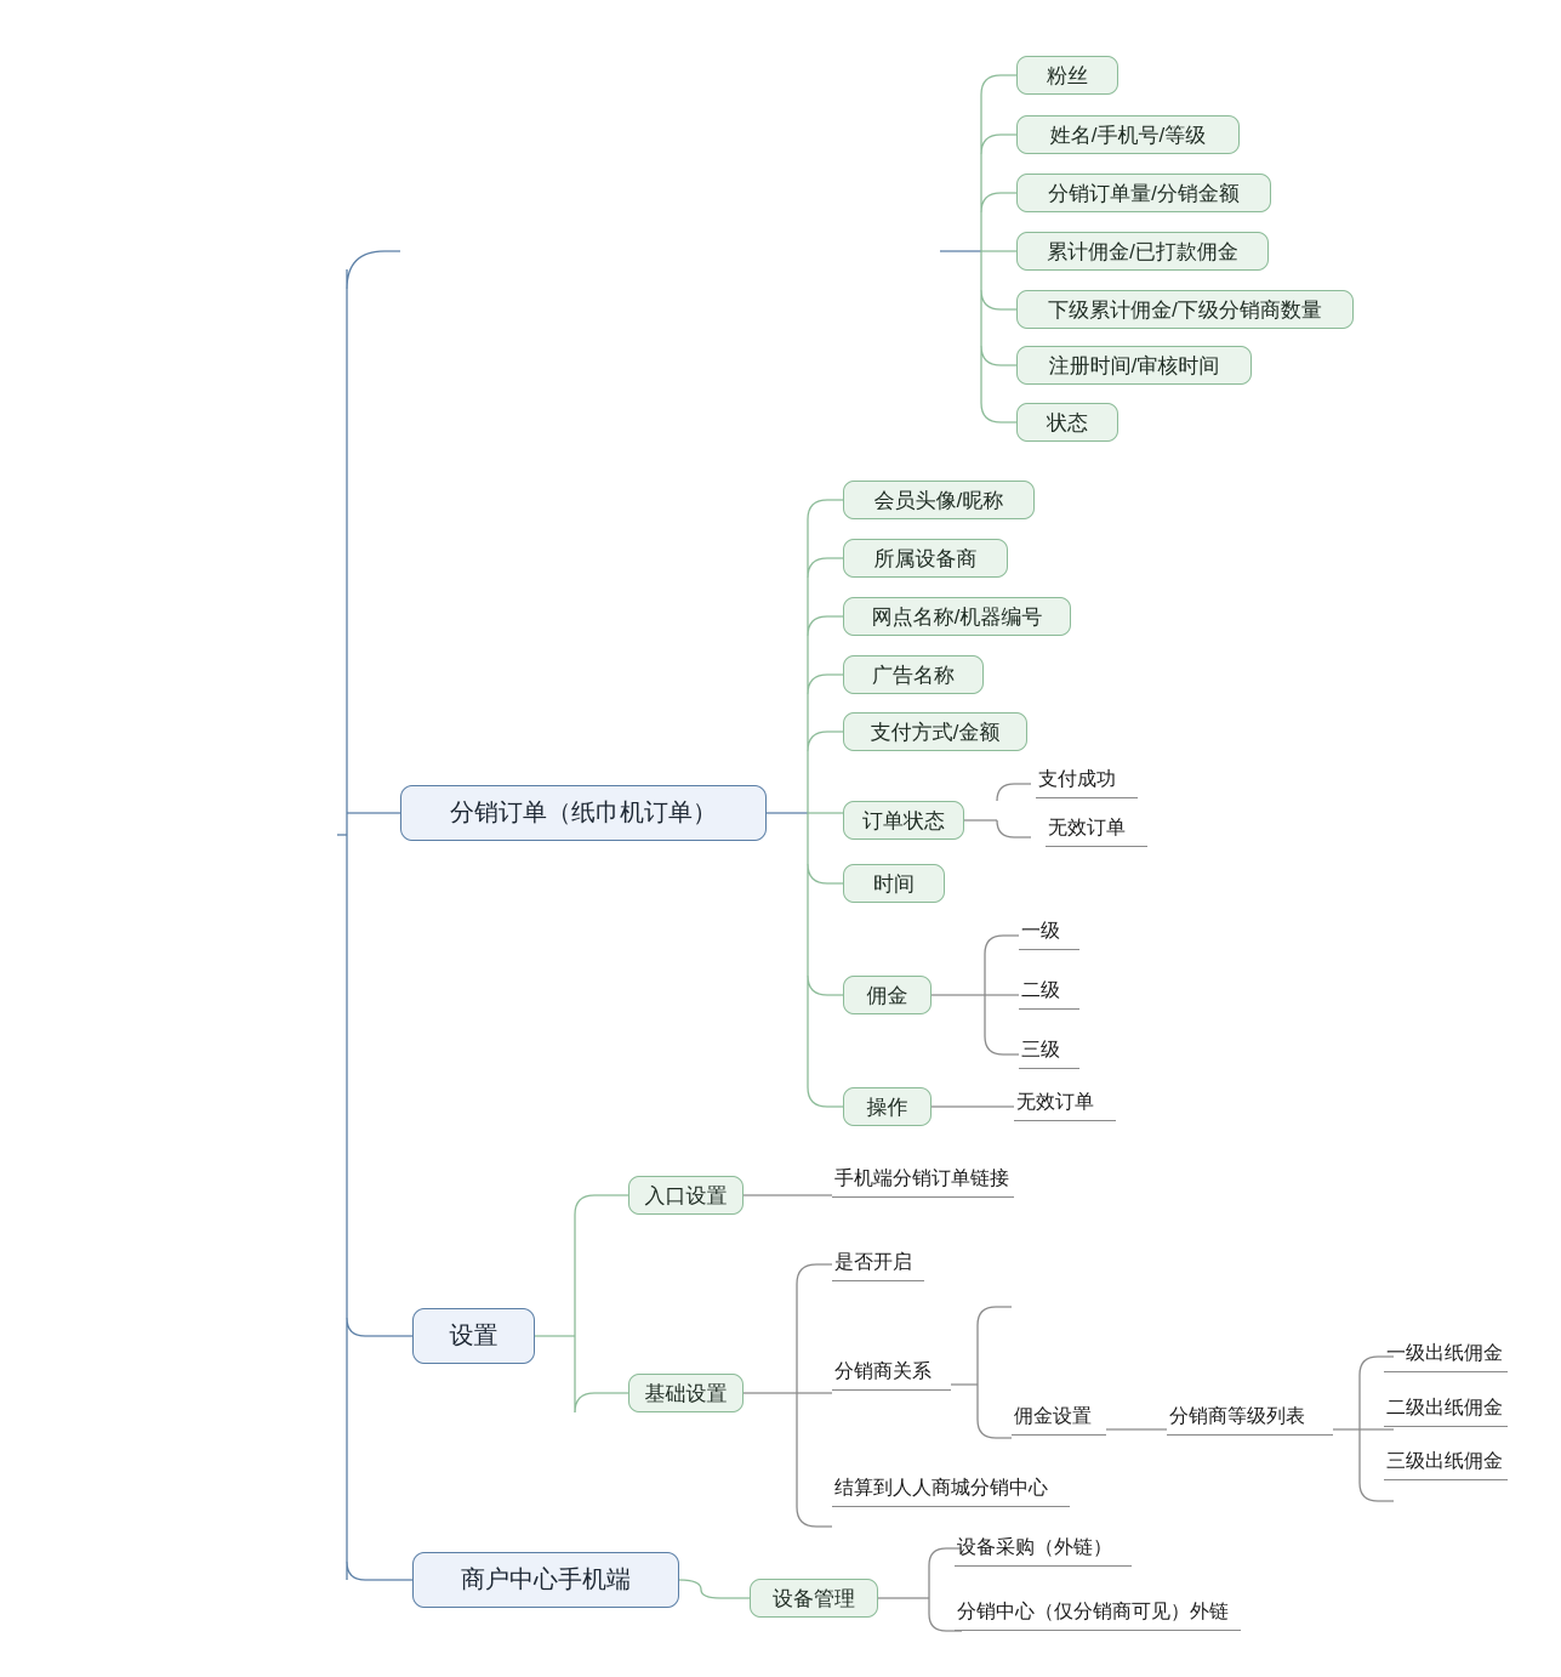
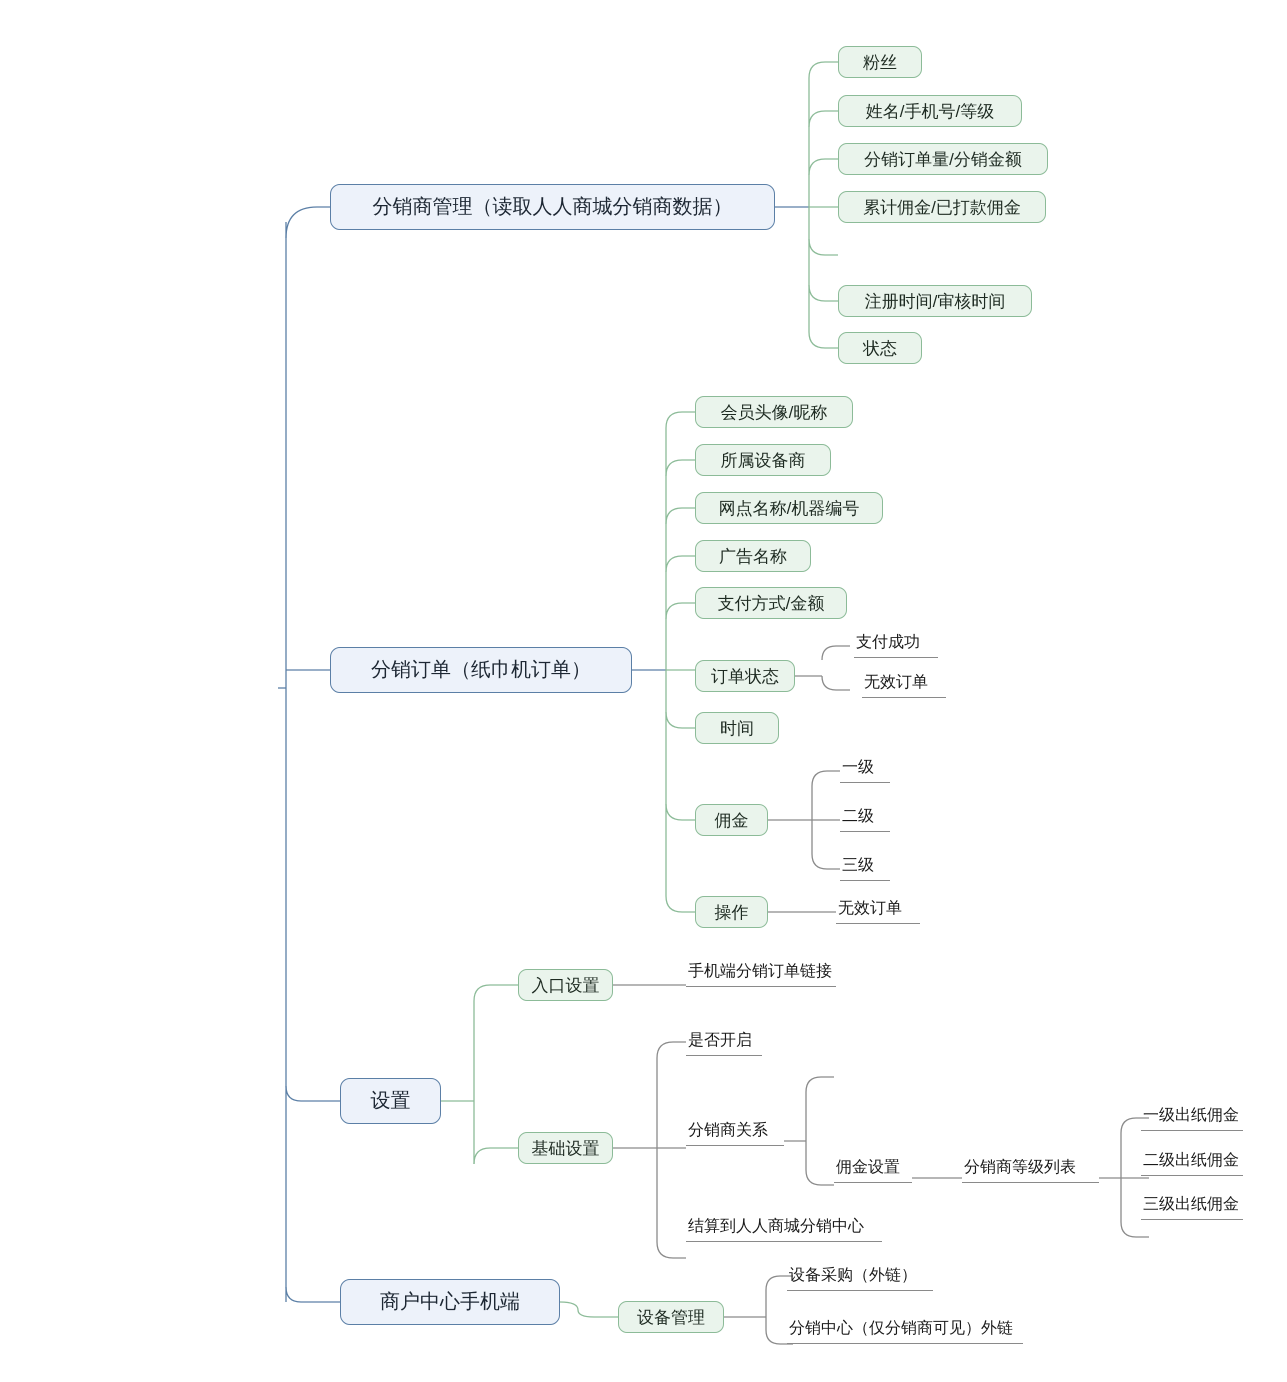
+ 分销商管理（读取人人商城分销商数据）
  粉丝
  姓名/手机号/等级
  分销订单量/分销金额
  累计佣金/已打款佣金
- 下级累计佣金/下级分销商数量
  注册时间/审核时间
  状态
  分销订单（纸巾机订单）
  会员头像/昵称
  所属设备商
  网点名称/机器编号
  广告名称
  支付方式/金额
  订单状态
  时间
  佣金
  操作
  支付成功
  无效订单
  一级
  二级
  三级
  无效订单
  设置
  入口设置
  基础设置
  手机端分销订单链接
  是否开启
  分销商关系
  结算到人人商城分销中心
  佣金设置
  分销商等级列表
  一级出纸佣金
  二级出纸佣金
  三级出纸佣金
  商户中心手机端
  设备管理
  设备采购（外链）
  分销中心（仅分销商可见）外链
